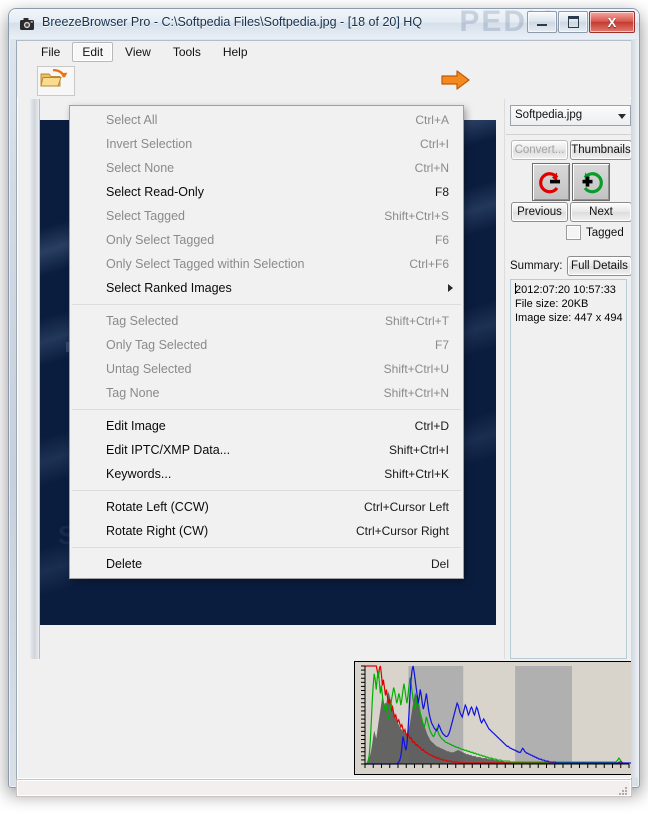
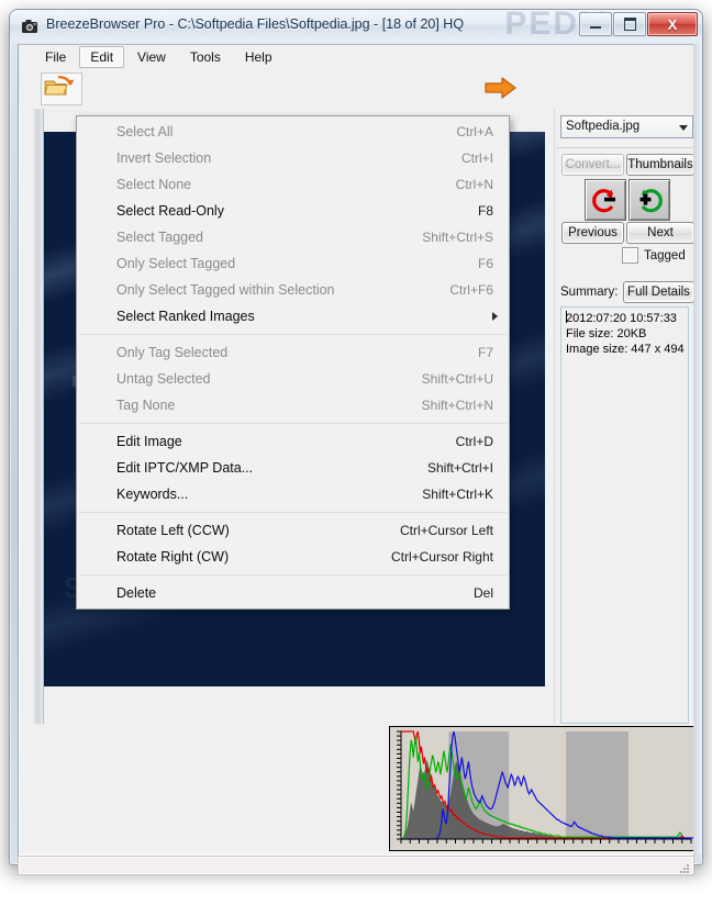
  BreezeBrowser Pro - C:\Softpedia Files\Softpedia.jpg - [18 of 20] HQ
  X
  File
  Edit
  View
  Tools
  Help
  Softpedia.jpg
  Convert...
  Thumbnails
  Previous
  Next
  Tagged
  Summary:
  Full Details
  2012:07:20 10:57:33
  File size: 20KB
  Image size: 447 x 494
  Select All
  Ctrl+A
  Invert Selection
  Ctrl+I
  Select None
  Ctrl+N
  Select Read-Only
  F8
  Select Tagged
  Shift+Ctrl+S
  Only Select Tagged
  F6
  Only Select Tagged within Selection
  Ctrl+F6
  Select Ranked Images
- Tag Selected
- Shift+Ctrl+T
  Only Tag Selected
  F7
  Untag Selected
  Shift+Ctrl+U
  Tag None
  Shift+Ctrl+N
  Edit Image
  Ctrl+D
  Edit IPTC/XMP Data...
  Shift+Ctrl+I
  Keywords...
  Shift+Ctrl+K
  Rotate Left (CCW)
  Ctrl+Cursor Left
  Rotate Right (CW)
  Ctrl+Cursor Right
  Delete
  Del
